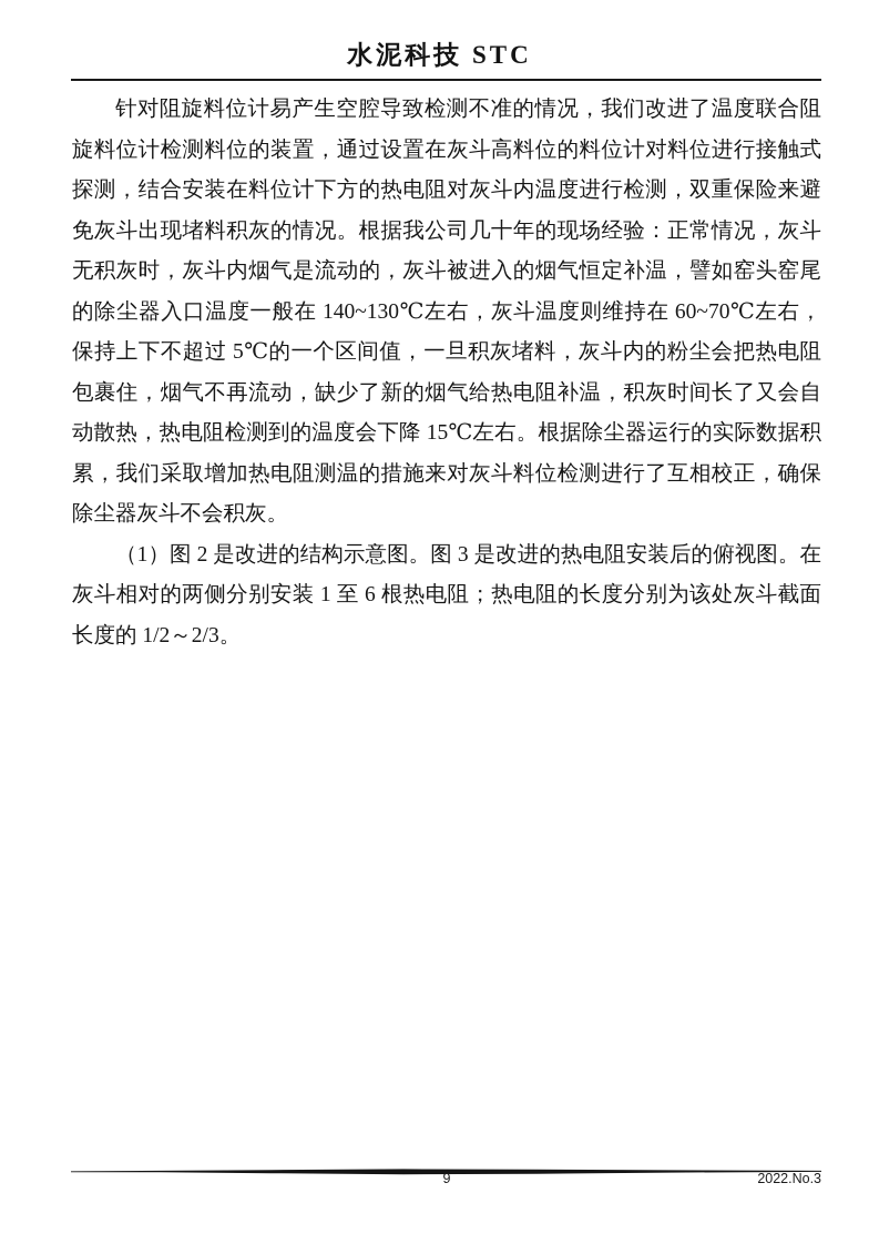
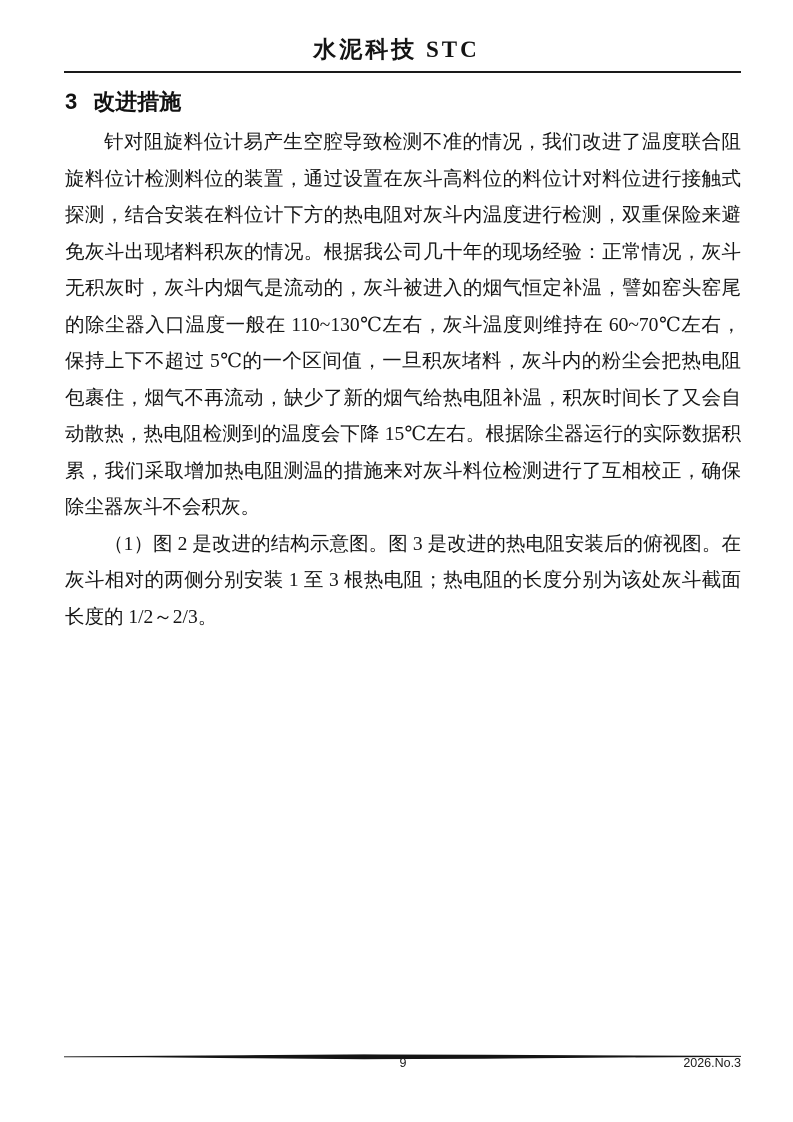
  水泥科技 STC
+ 3 改进措施
- 针对阻旋料位计易产生空腔导致检测不准的情况，我们改进了温度联合阻旋料位计检测料位的装置，通过设置在灰斗高料位的料位计对料位进行接触式探测，结合安装在料位计下方的热电阻对灰斗内温度进行检测，双重保险来避免灰斗出现堵料积灰的情况。根据我公司几十年的现场经验：正常情况，灰斗无积灰时，灰斗内烟气是流动的，灰斗被进入的烟气恒定补温，譬如窑头窑尾的除尘器入口温度一般在 140~130℃左右，灰斗温度则维持在 60~70℃左右，保持上下不超过 5℃的一个区间值，一旦积灰堵料，灰斗内的粉尘会把热电阻包裹住，烟气不再流动，缺少了新的烟气给热电阻补温，积灰时间长了又会自动散热，热电阻检测到的温度会下降 15℃左右。根据除尘器运行的实际数据积累，我们采取增加热电阻测温的措施来对灰斗料位检测进行了互相校正，确保除尘器灰斗不会积灰。
+ 针对阻旋料位计易产生空腔导致检测不准的情况，我们改进了温度联合阻旋料位计检测料位的装置，通过设置在灰斗高料位的料位计对料位进行接触式探测，结合安装在料位计下方的热电阻对灰斗内温度进行检测，双重保险来避免灰斗出现堵料积灰的情况。根据我公司几十年的现场经验：正常情况，灰斗无积灰时，灰斗内烟气是流动的，灰斗被进入的烟气恒定补温，譬如窑头窑尾的除尘器入口温度一般在 110~130℃左右，灰斗温度则维持在 60~70℃左右，保持上下不超过 5℃的一个区间值，一旦积灰堵料，灰斗内的粉尘会把热电阻包裹住，烟气不再流动，缺少了新的烟气给热电阻补温，积灰时间长了又会自动散热，热电阻检测到的温度会下降 15℃左右。根据除尘器运行的实际数据积累，我们采取增加热电阻测温的措施来对灰斗料位检测进行了互相校正，确保除尘器灰斗不会积灰。
- （1）图 2 是改进的结构示意图。图 3 是改进的热电阻安装后的俯视图。在灰斗相对的两侧分别安装 1 至 6 根热电阻；热电阻的长度分别为该处灰斗截面长度的 1/2～2/3。
+ （1）图 2 是改进的结构示意图。图 3 是改进的热电阻安装后的俯视图。在灰斗相对的两侧分别安装 1 至 3 根热电阻；热电阻的长度分别为该处灰斗截面长度的 1/2～2/3。
  9
- 2022.No.3
+ 2026.No.3
